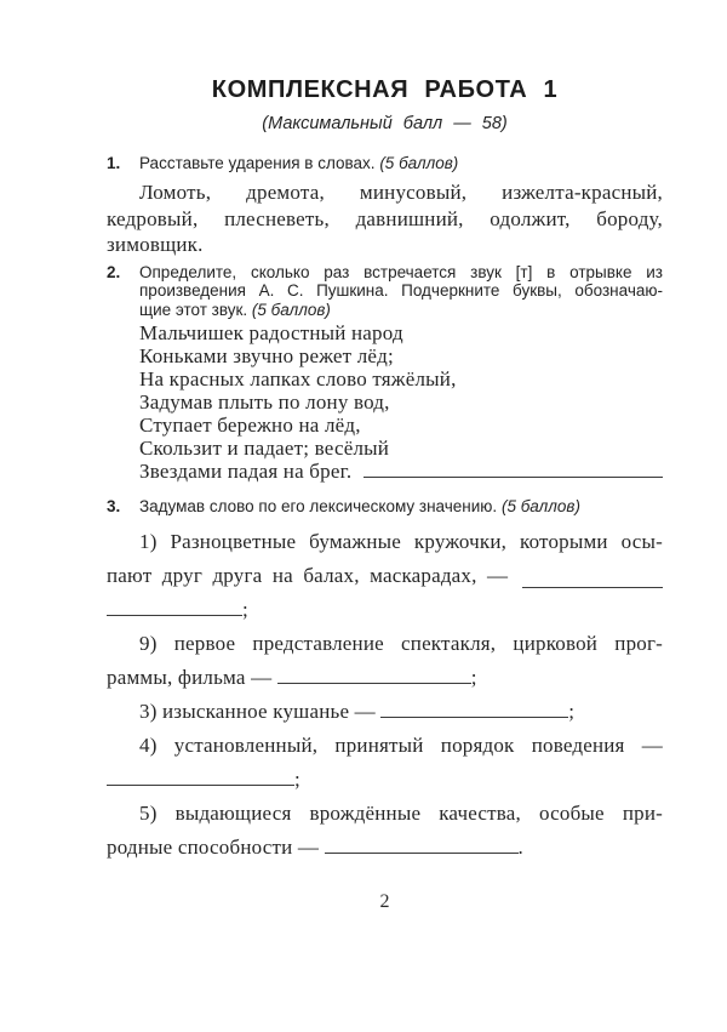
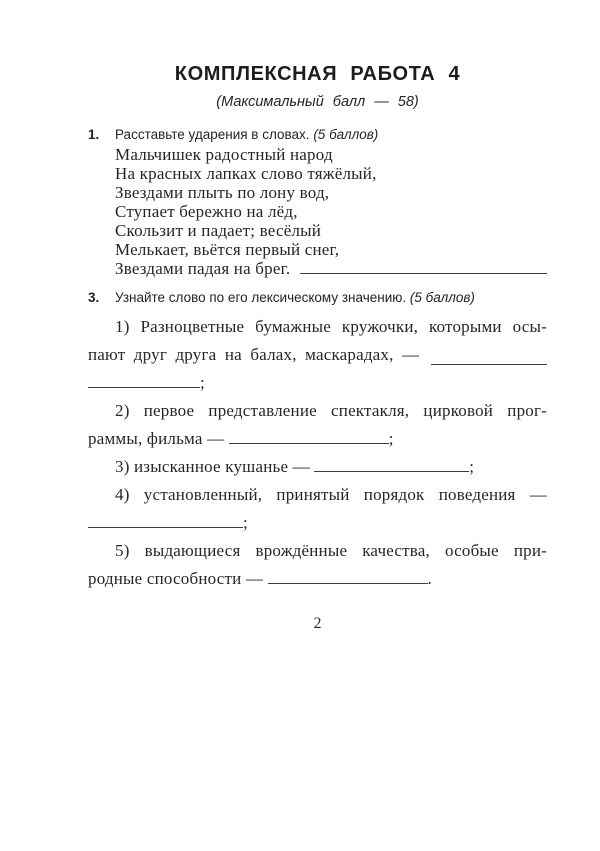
- КОМПЛЕКСНАЯ РАБОТА 1
+ КОМПЛЕКСНАЯ РАБОТА 4
  (Максимальный балл — 58)
  1.
  Расставьте ударения в словах. (5 баллов)
- Ломоть, дремота, минусовый, изжелта-красный,
- кедровый, плесневеть, давнишний, одолжит, бороду,
- зимовщик.
- 2.
- Определите, сколько раз встречается звук [т] в отрывке из
- произведения А. С. Пушкина. Подчеркните буквы, обозначаю-
- щие этот звук. (5 баллов)
  Мальчишек радостный народ
- Коньками звучно режет лёд;
  На красных лапках слово тяжёлый,
- Задумав плыть по лону вод,
+ Звездами плыть по лону вод,
  Ступает бережно на лёд,
  Скользит и падает; весёлый
+ Мелькает, вьётся первый снег,
  Звездами падая на брег.
  3.
- Задумав слово по его лексическому значению. (5 баллов)
+ Узнайте слово по его лексическому значению. (5 баллов)
  1) Разноцветные бумажные кружочки, которыми осы-
  пают друг друга на балах, маскарадах, —
  ;
- 9) первое представление спектакля, цирковой прог-
+ 2) первое представление спектакля, цирковой прог-
  раммы, фильма — ;
  3) изысканное кушанье — ;
  4) установленный, принятый порядок поведения —
  ;
  5) выдающиеся врождённые качества, особые при-
  родные способности — .
  2
